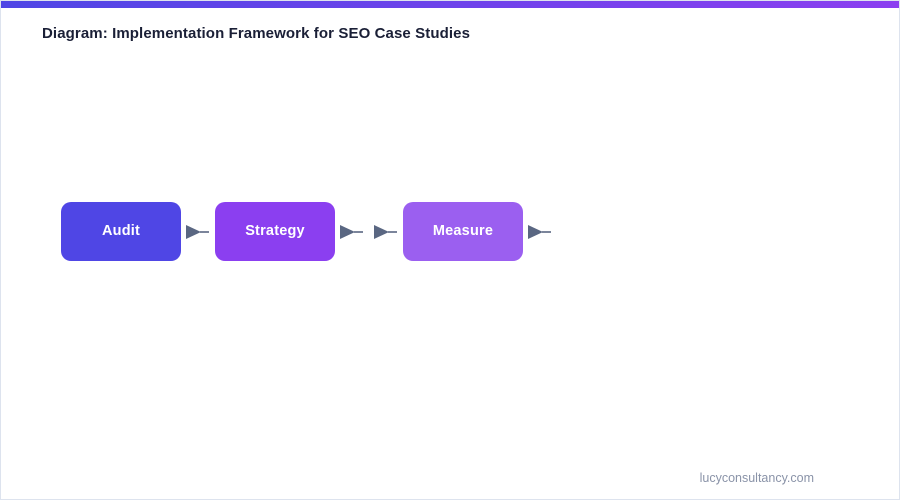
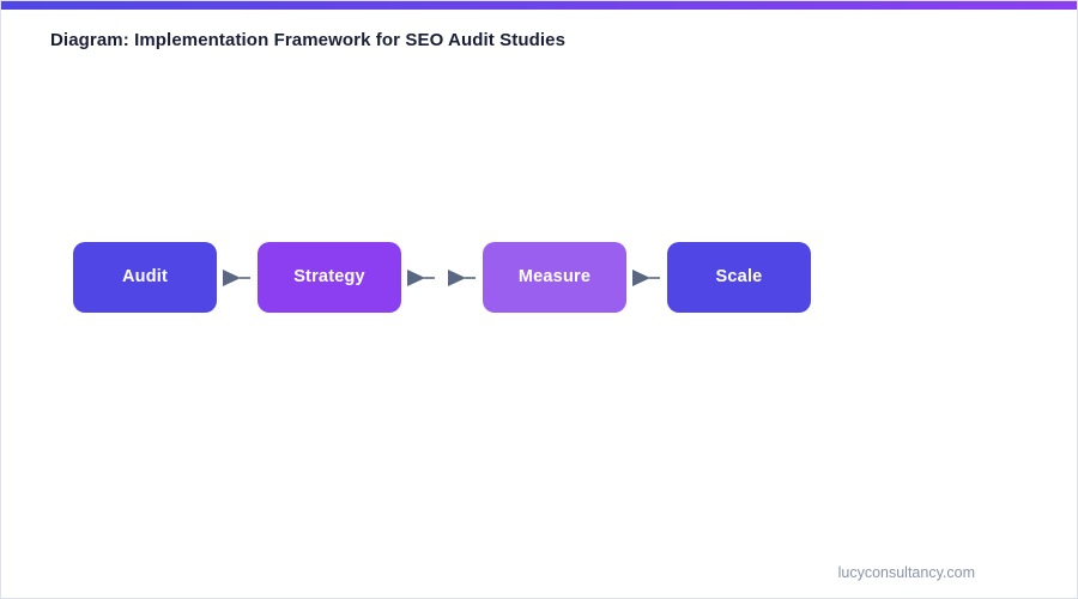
- Diagram: Implementation Framework for SEO Case Studies
+ Diagram: Implementation Framework for SEO Audit Studies
  Audit
  Strategy
  Measure
+ Scale
  lucyconsultancy.com
